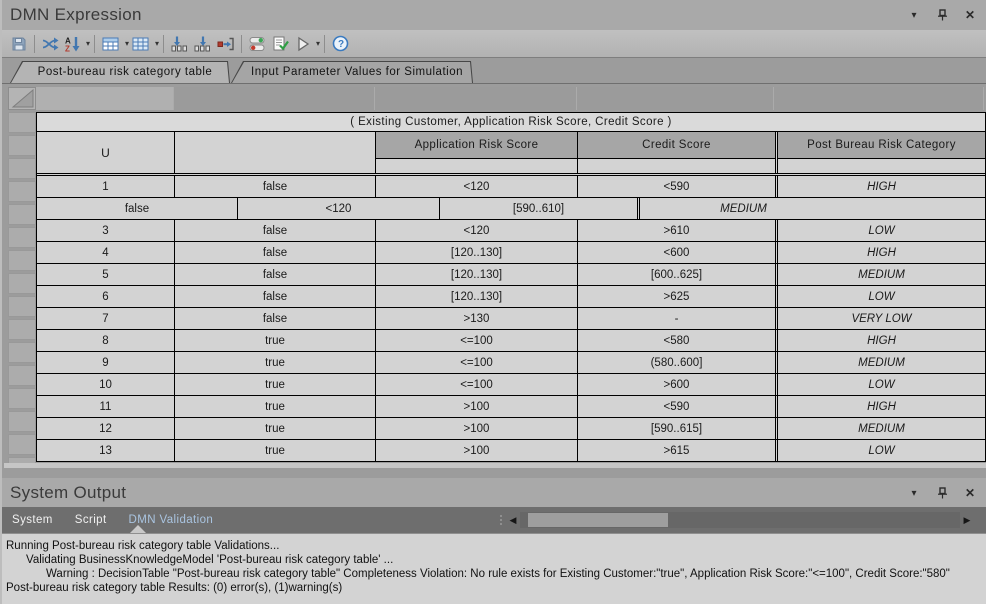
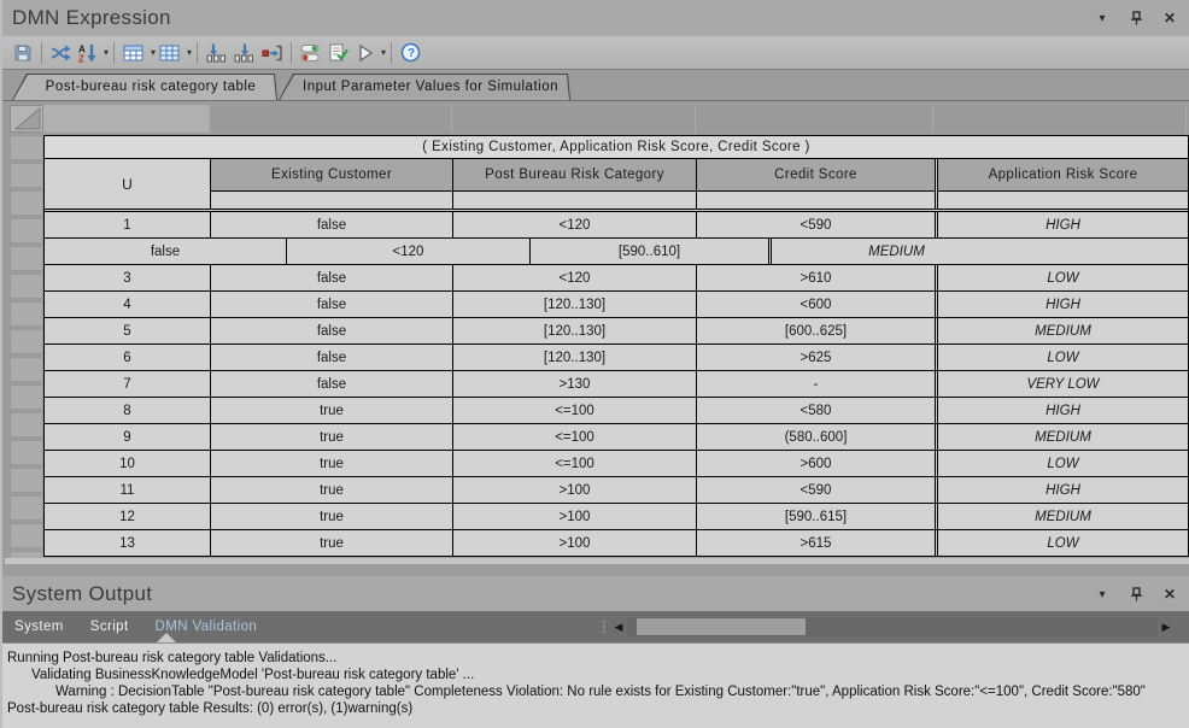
  DMN Expression
  ▾
  ✕
  A
  Z
  ▾
  ▾
  ▾
  ▾
  ?
  Post-bureau risk category table
  Input Parameter Values for Simulation
  ( Existing Customer, Application Risk Score, Credit Score )
  U
+ Existing Customer
- Application Risk Score
+ Post Bureau Risk Category
  Credit Score
- Post Bureau Risk Category
+ Application Risk Score
  1
  false
  <120
  <590
  HIGH
  false
  <120
  [590..610]
  MEDIUM
  3
  false
  <120
  >610
  LOW
  4
  false
  [120..130]
  <600
  HIGH
  5
  false
  [120..130]
  [600..625]
  MEDIUM
  6
  false
  [120..130]
  >625
  LOW
  7
  false
  >130
  -
  VERY LOW
  8
  true
  <=100
  <580
  HIGH
  9
  true
  <=100
  (580..600]
  MEDIUM
  10
  true
  <=100
  >600
  LOW
  11
  true
  >100
  <590
  HIGH
  12
  true
  >100
  [590..615]
  MEDIUM
  13
  true
  >100
  >615
  LOW
  System Output
  ▾
  ✕
  System
  Script
  DMN Validation
  ◀
  ▶
  Running Post-bureau risk category table Validations...
  Validating BusinessKnowledgeModel 'Post-bureau risk category table' ...
  Warning : DecisionTable "Post-bureau risk category table" Completeness Violation: No rule exists for Existing Customer:"true", Application Risk Score:"<=100", Credit Score:"580"
  Post-bureau risk category table Results: (0) error(s), (1)warning(s)
